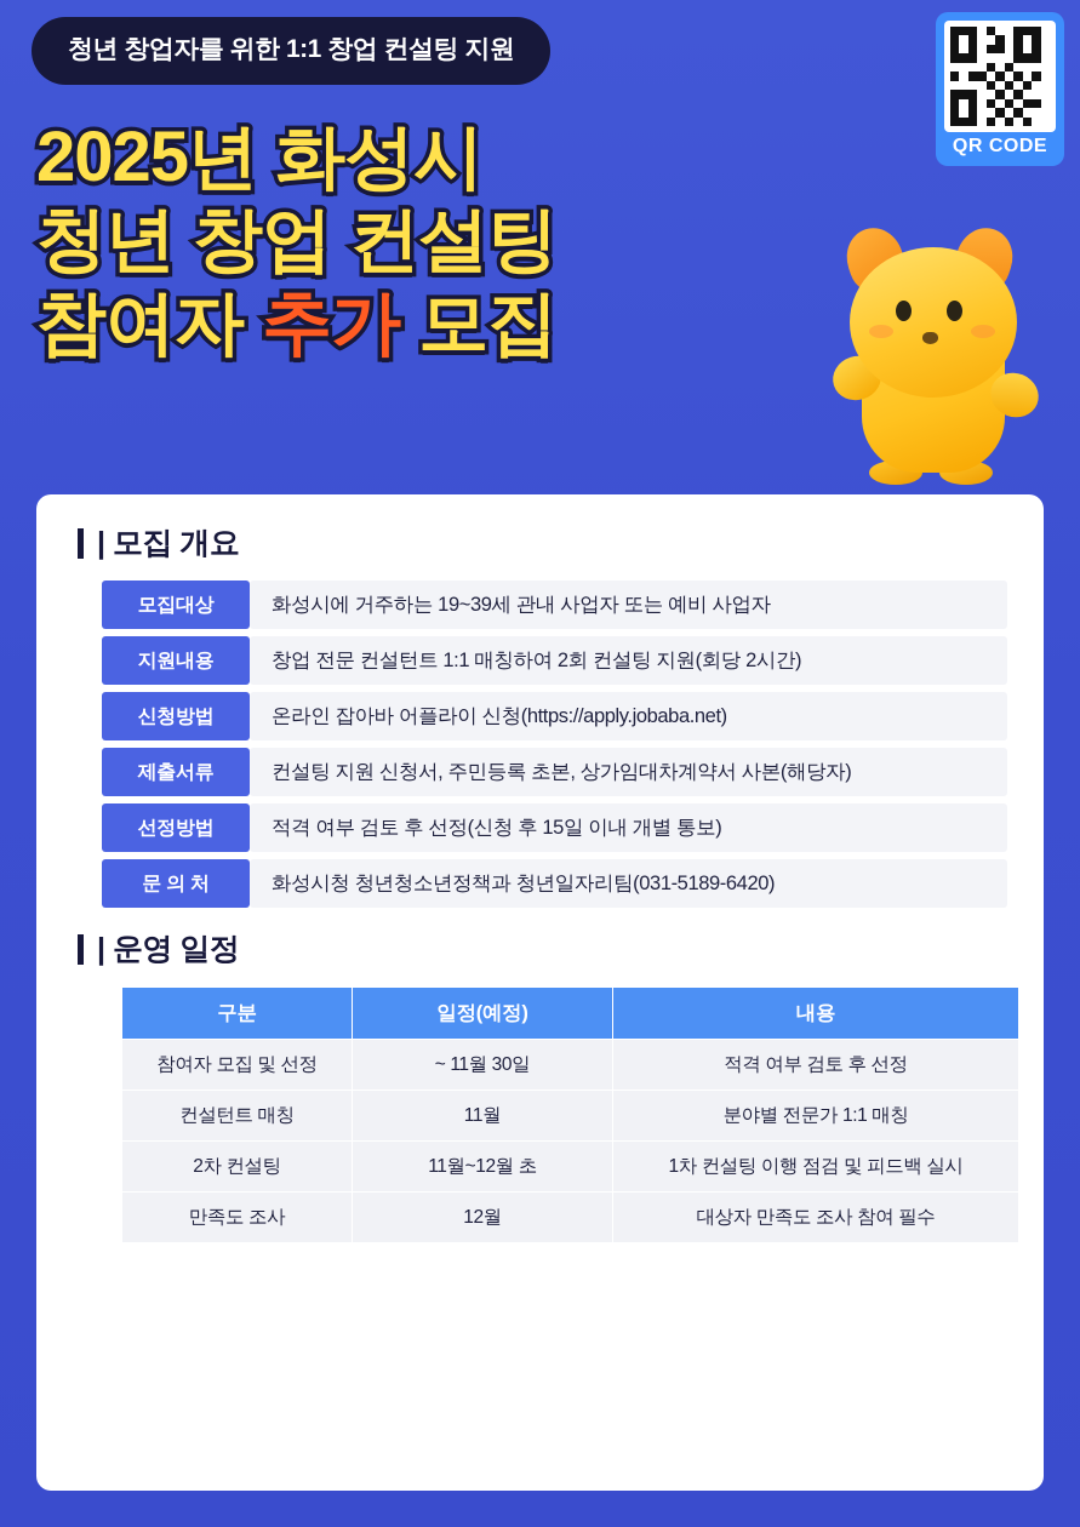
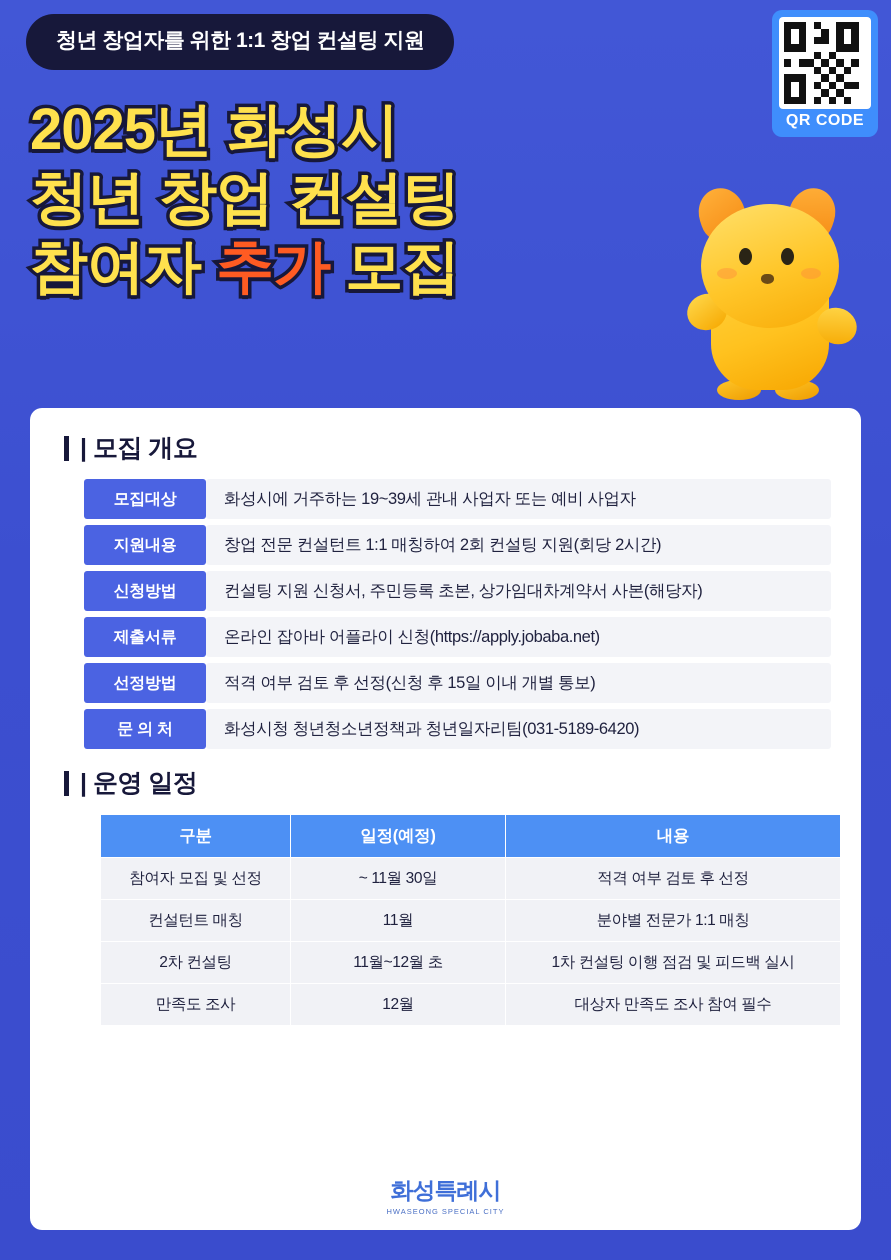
  청년 창업자를 위한 1:1 창업 컨설팅 지원
  QR CODE
  2025년 화성시
  청년 창업 컨설팅
  참여자 추가 모집
  | 모집 개요
  모집대상
  화성시에 거주하는 19~39세 관내 사업자 또는 예비 사업자
  지원내용
  창업 전문 컨설턴트 1:1 매칭하여 2회 컨설팅 지원(회당 2시간)
  신청방법
- 온라인 잡아바 어플라이 신청(https://apply.jobaba.net)
+ 컨설팅 지원 신청서, 주민등록 초본, 상가임대차계약서 사본(해당자)
  제출서류
- 컨설팅 지원 신청서, 주민등록 초본, 상가임대차계약서 사본(해당자)
+ 온라인 잡아바 어플라이 신청(https://apply.jobaba.net)
  선정방법
  적격 여부 검토 후 선정(신청 후 15일 이내 개별 통보)
  문 의 처
  화성시청 청년청소년정책과 청년일자리팀(031-5189-6420)
  | 운영 일정
  구분	일정(예정)	내용
  참여자 모집 및 선정	~ 11월 30일	적격 여부 검토 후 선정
  컨설턴트 매칭	11월	분야별 전문가 1:1 매칭
  2차 컨설팅	11월~12월 초	1차 컨설팅 이행 점검 및 피드백 실시
  만족도 조사	12월	대상자 만족도 조사 참여 필수
+ 화성특례시
+ HWASEONG SPECIAL CITY
